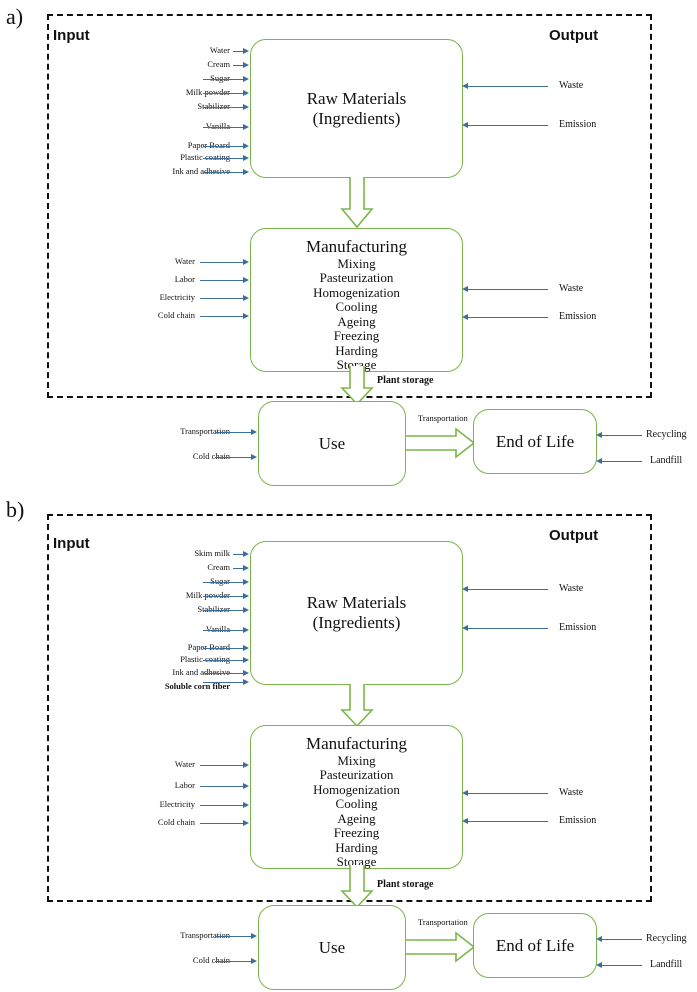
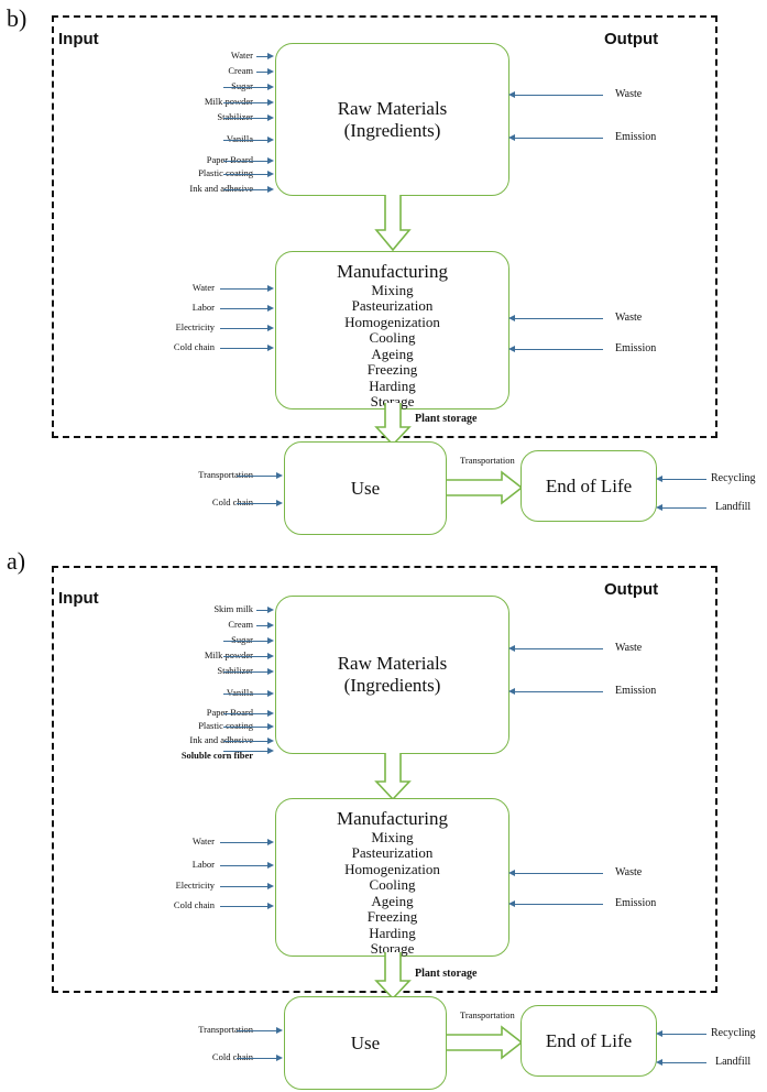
- a)
+ b)
  Input
  Output
  Raw Materials
  (Ingredients)
  Water
  Cream
  Sugar
  Milk powder
  Stabilizer
  Vanilla
  Paper Board
  Plastic coating
  Ink and adhesive
  Waste
  Emission
  Manufacturing
  Mixing
  Pasteurization
  Homogenization
  Cooling
  Ageing
  Freezing
  Harding
  Storage
  Water
  Labor
  Electricity
  Cold chain
  Waste
  Emission
  Plant storage
  Use
  Transportation
  Cold chain
  Transportation
  End of Life
  Recycling
  Landfill
- b)
+ a)
  Input
  Output
  Raw Materials
  (Ingredients)
  Skim milk
  Cream
  Sugar
  Milk powder
  Stabilizer
  Vanilla
  Paper Board
  Plastic coating
  Ink and adhesive
  Soluble corn fiber
  Waste
  Emission
  Manufacturing
  Mixing
  Pasteurization
  Homogenization
  Cooling
  Ageing
  Freezing
  Harding
  Storage
  Water
  Labor
  Electricity
  Cold chain
  Waste
  Emission
  Plant storage
  Use
  Transportation
  Cold chain
  Transportation
  End of Life
  Recycling
  Landfill
